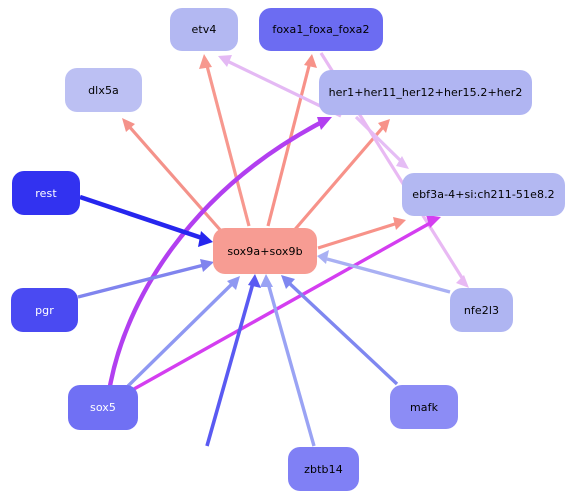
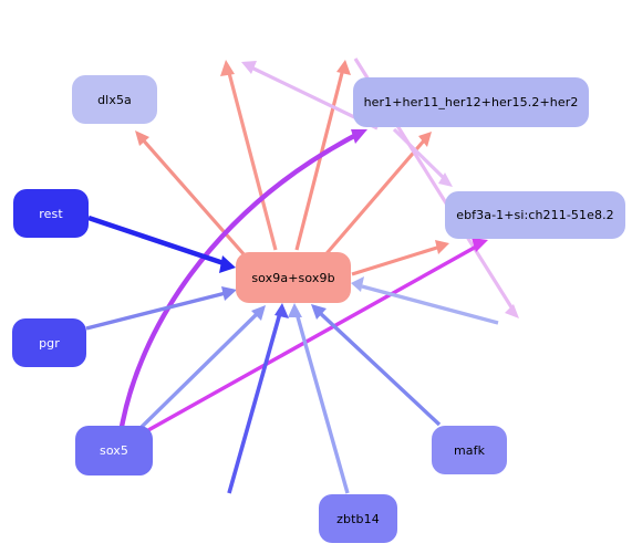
- etv4
- foxa1_foxa_foxa2
  dlx5a
  her1+her11_her12+her15.2+her2
  rest
- ebf3a-4+si:ch211-51e8.2
+ ebf3a-1+si:ch211-51e8.2
  sox9a+sox9b
- nfe2l3
  pgr
  sox5
  mafk
  zbtb14
